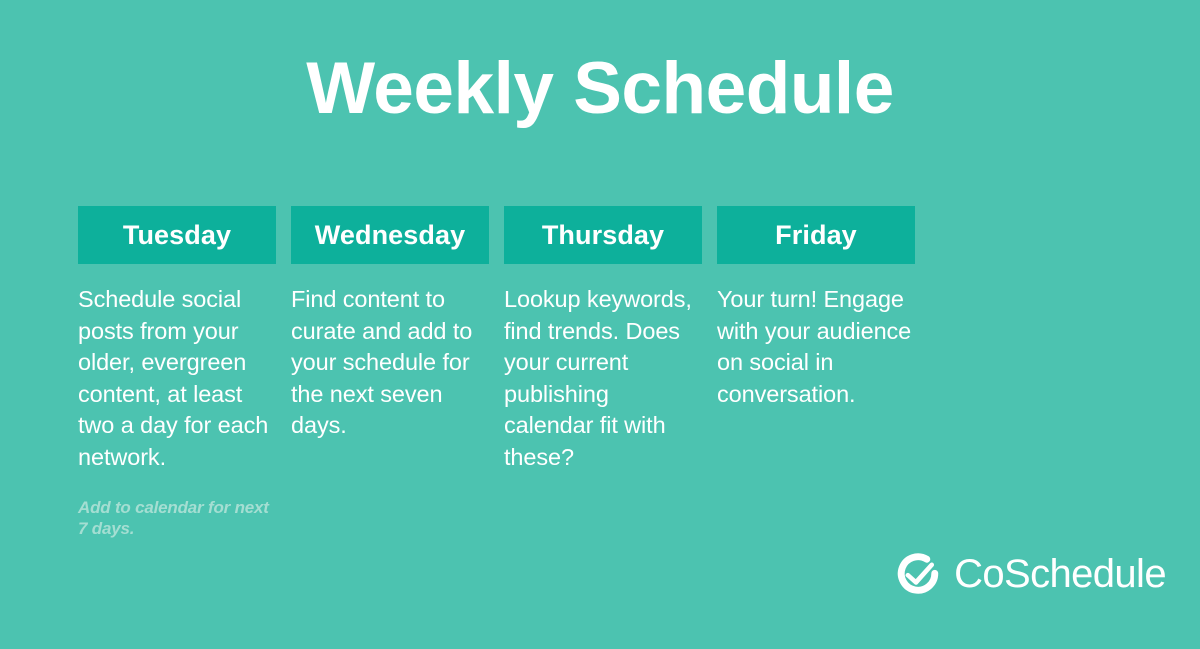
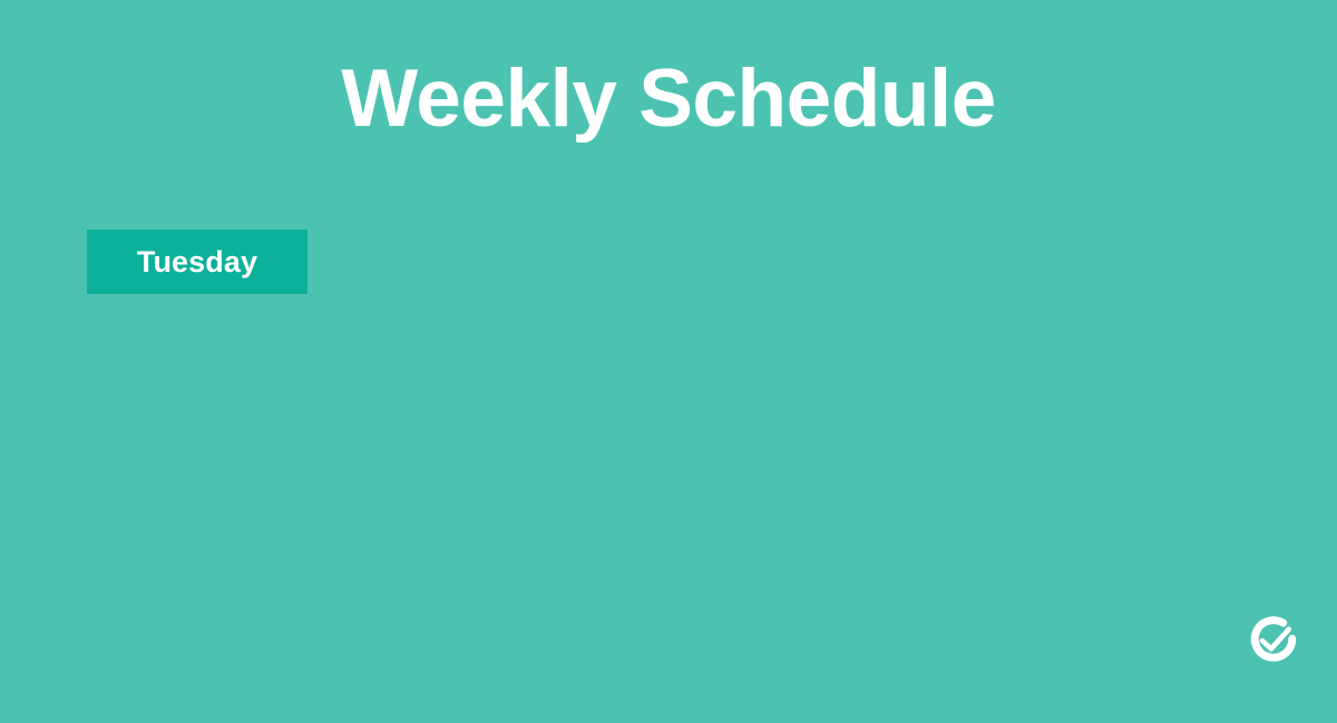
  Weekly Schedule
  Tuesday
- Schedule social posts from your older, evergreen content, at least two a day for each network.
- Add to calendar for next 7 days.
- Wednesday
- Find content to curate and add to your schedule for the next seven days.
- Thursday
- Lookup keywords, find trends. Does your current publishing calendar fit with these?
- Friday
- Your turn! Engage with your audience on social in conversation.
- CoSchedule
